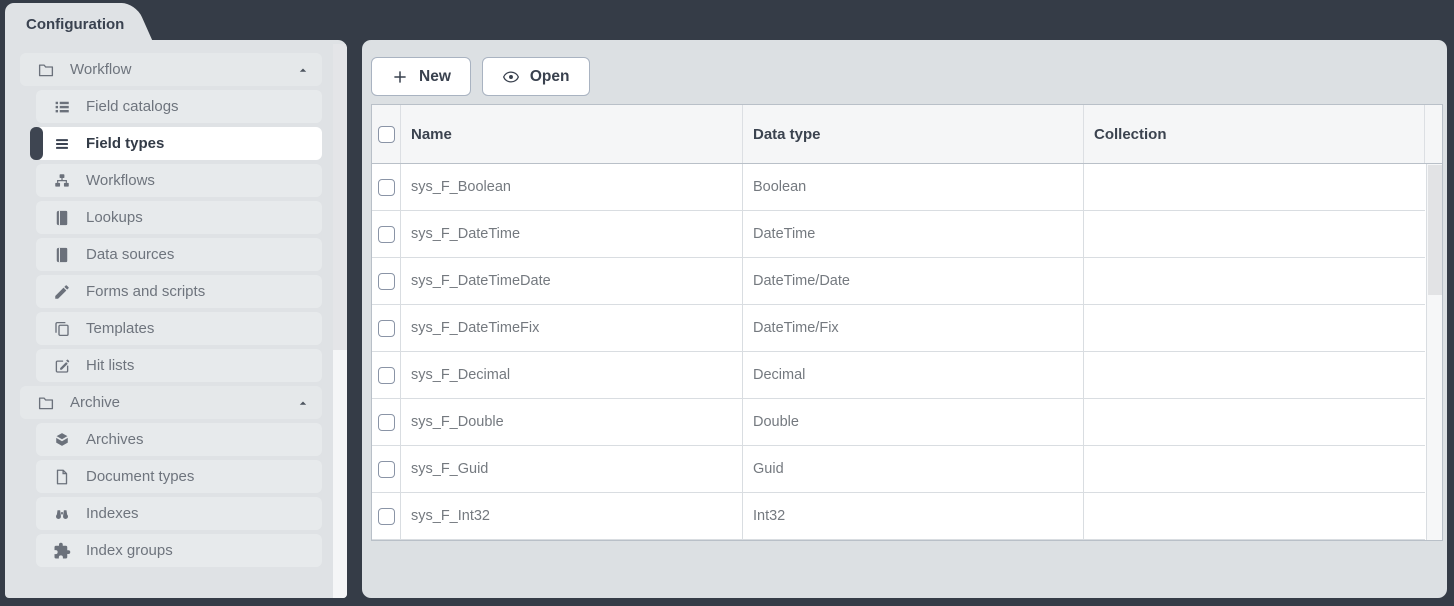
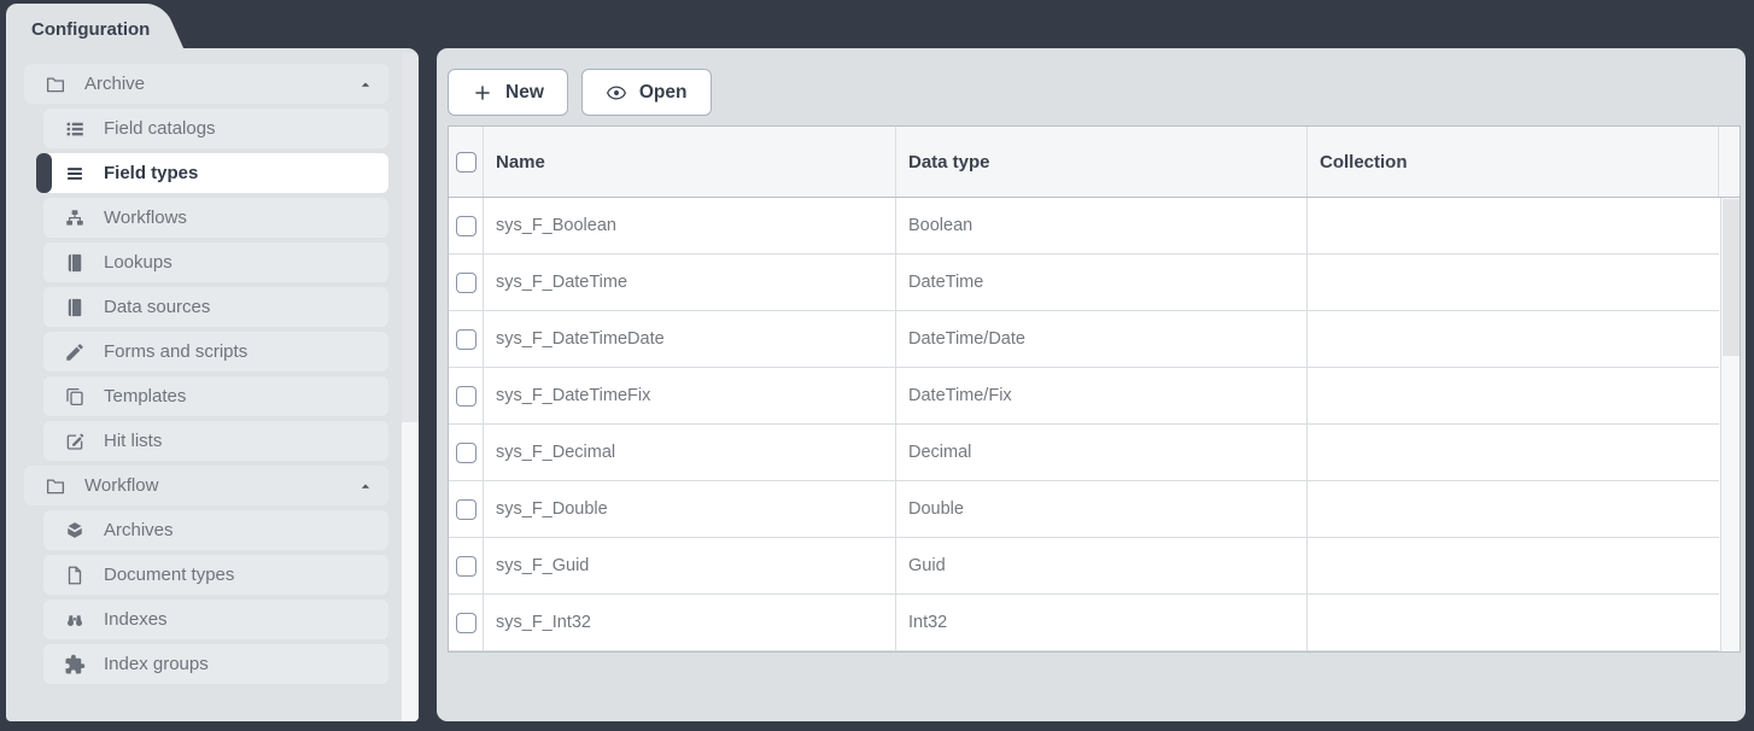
  Configuration
- Workflow
+ Archive
  Field catalogs
  Field types
  Workflows
  Lookups
  Data sources
  Forms and scripts
  Templates
  Hit lists
- Archive
+ Workflow
  Archives
  Document types
  Indexes
  Index groups
  New
  Open
  Name
  Data type
  Collection
  sys_F_Boolean
  Boolean
  sys_F_DateTime
  DateTime
  sys_F_DateTimeDate
  DateTime/Date
  sys_F_DateTimeFix
  DateTime/Fix
  sys_F_Decimal
  Decimal
  sys_F_Double
  Double
  sys_F_Guid
  Guid
  sys_F_Int32
  Int32
